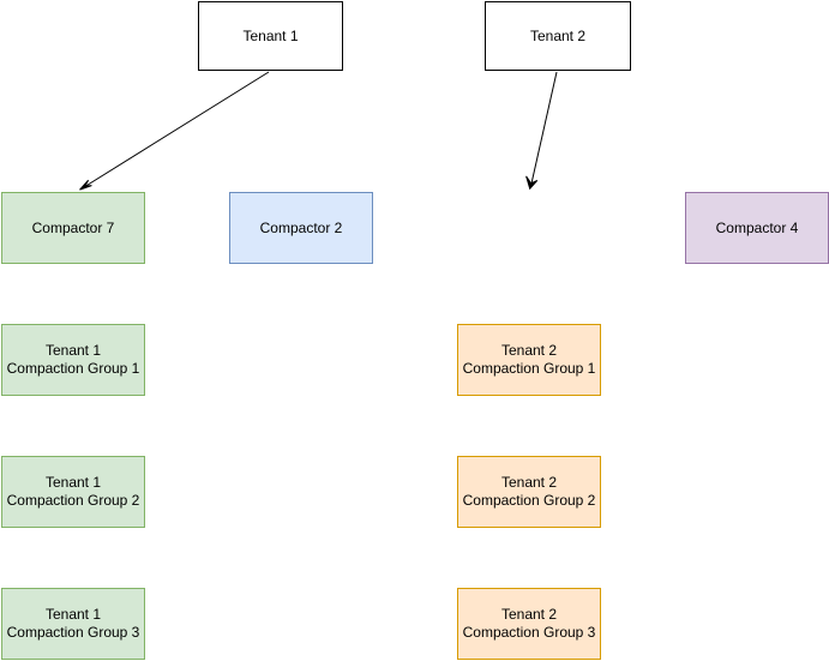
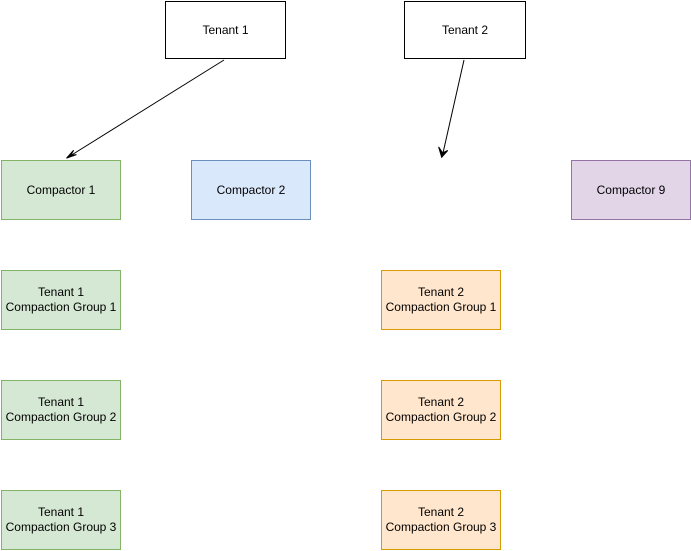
  Tenant 1
  Tenant 2
- Compactor 7
+ Compactor 1
  Compactor 2
- Compactor 4
+ Compactor 9
  Tenant 1
  Compaction Group 1
  Tenant 1
  Compaction Group 2
  Tenant 1
  Compaction Group 3
  Tenant 2
  Compaction Group 1
  Tenant 2
  Compaction Group 2
  Tenant 2
  Compaction Group 3
